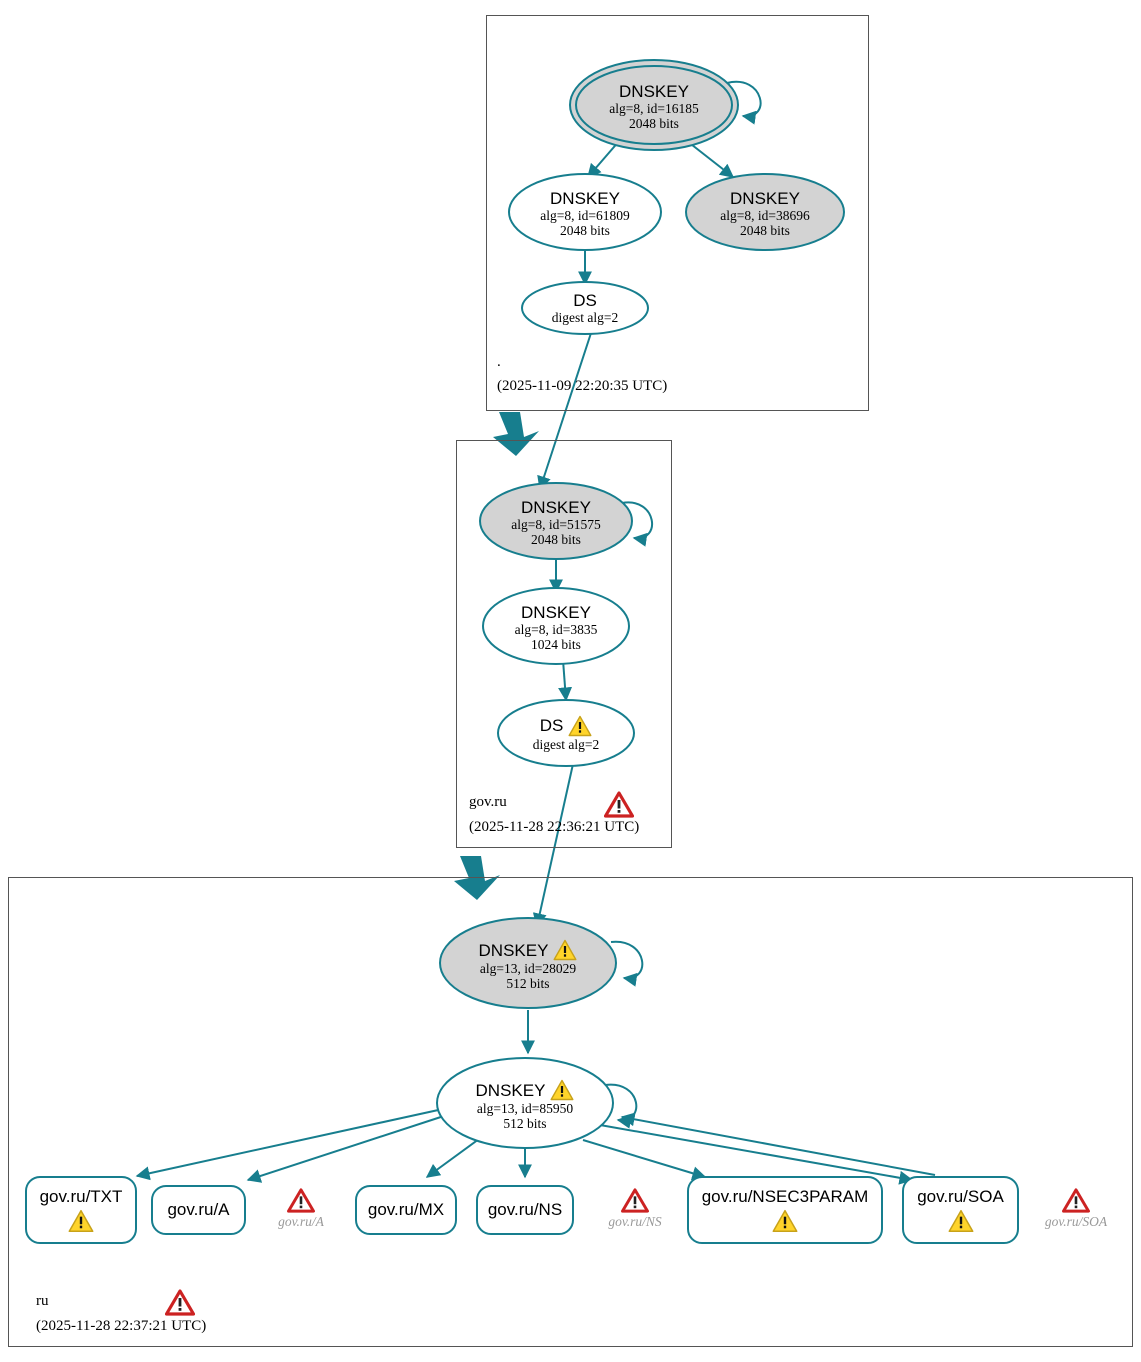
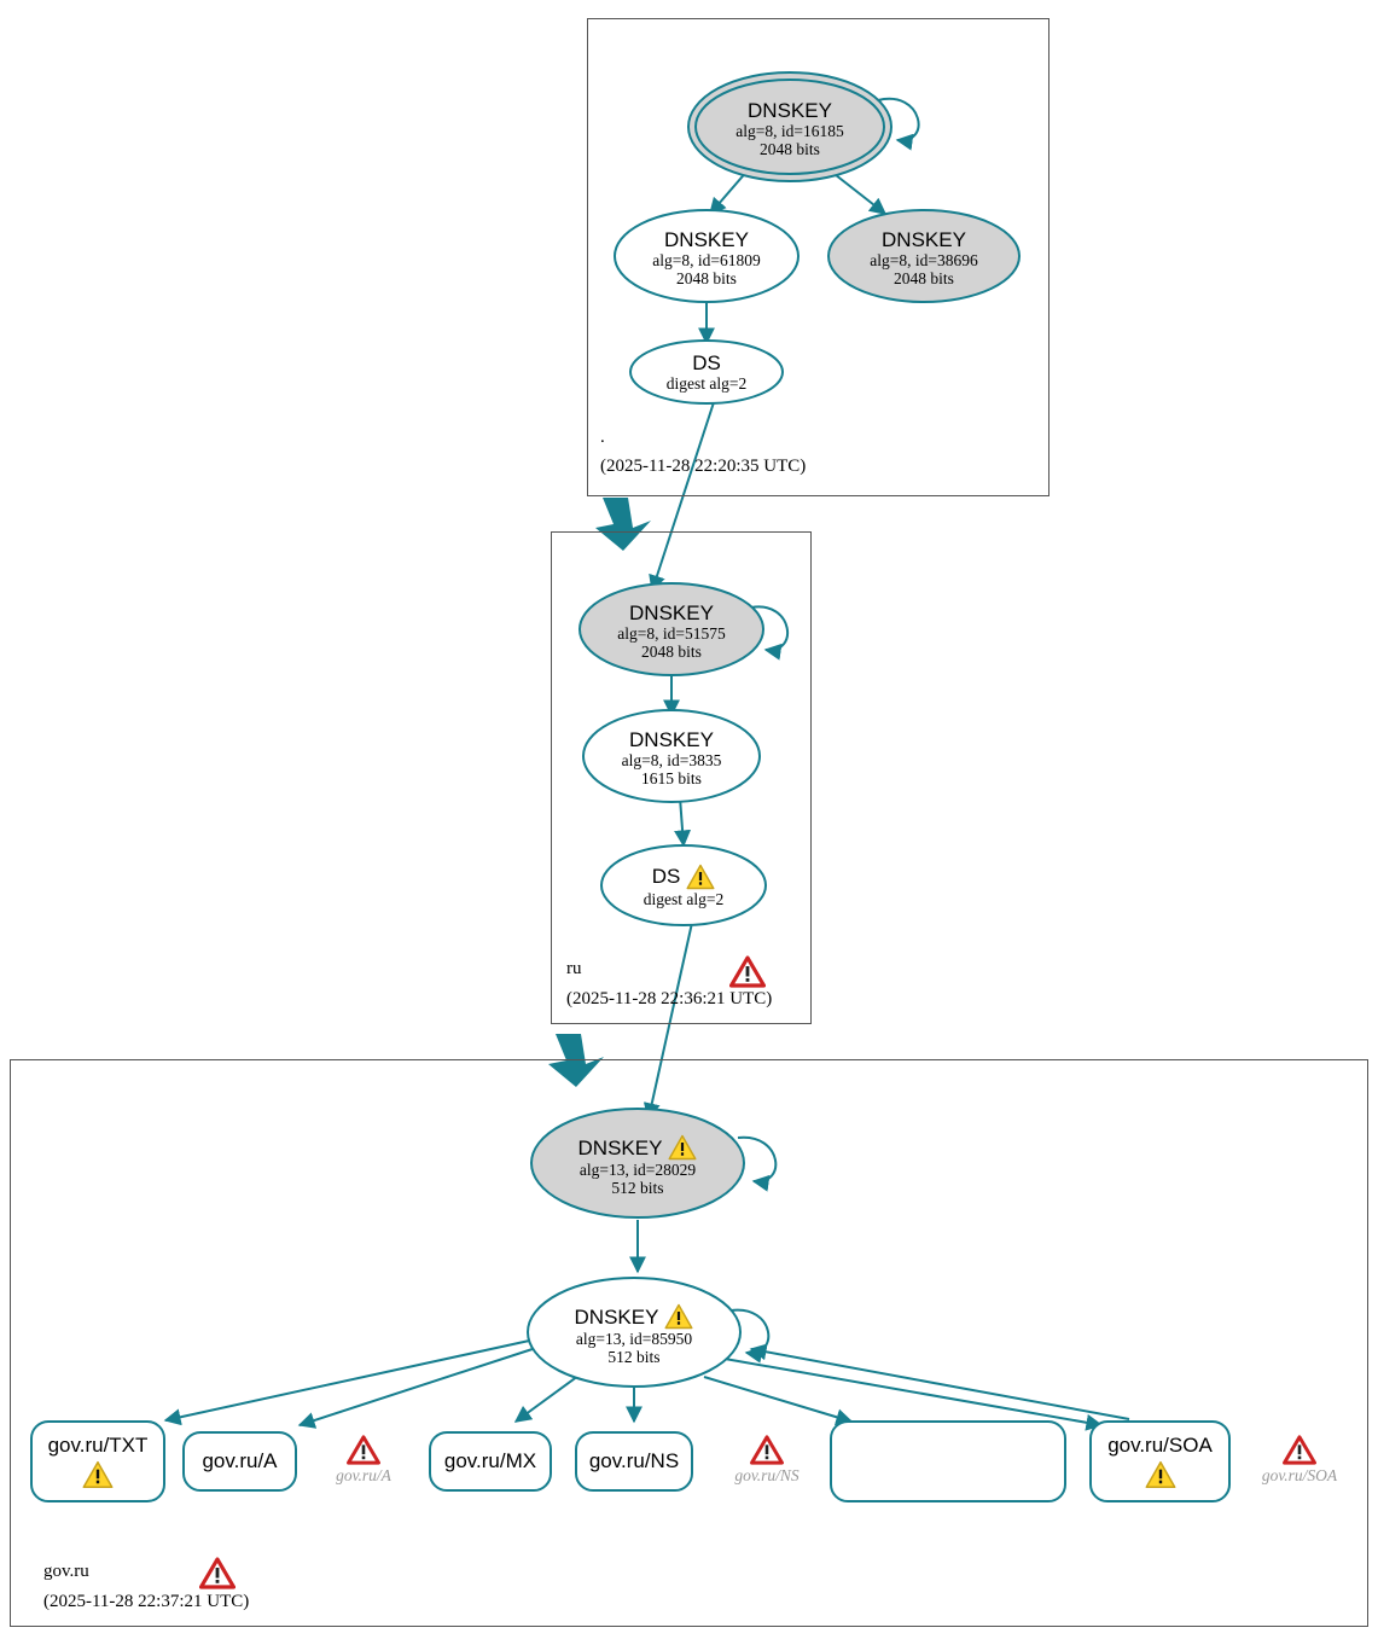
  .
- (2025-11-09 22:20:35 UTC)
+ (2025-11-28 22:20:35 UTC)
- gov.ru
+ ru
  (2025-11-28 22:36:21 UTC)
- ru
+ gov.ru
  (2025-11-28 22:37:21 UTC)
  DNSKEY
  alg=8, id=16185
  2048 bits
  DNSKEY
  alg=8, id=61809
  2048 bits
  DNSKEY
  alg=8, id=38696
  2048 bits
  DS
  digest alg=2
  DNSKEY
  alg=8, id=51575
  2048 bits
  DNSKEY
  alg=8, id=3835
- 1024 bits
+ 1615 bits
  DS
  digest alg=2
  DNSKEY
  alg=13, id=28029
  512 bits
  DNSKEY
  alg=13, id=85950
  512 bits
  gov.ru/TXT
  gov.ru/A
  gov.ru/MX
  gov.ru/NS
- gov.ru/NSEC3PARAM
  gov.ru/SOA
  gov.ru/A
  gov.ru/NS
  gov.ru/SOA
